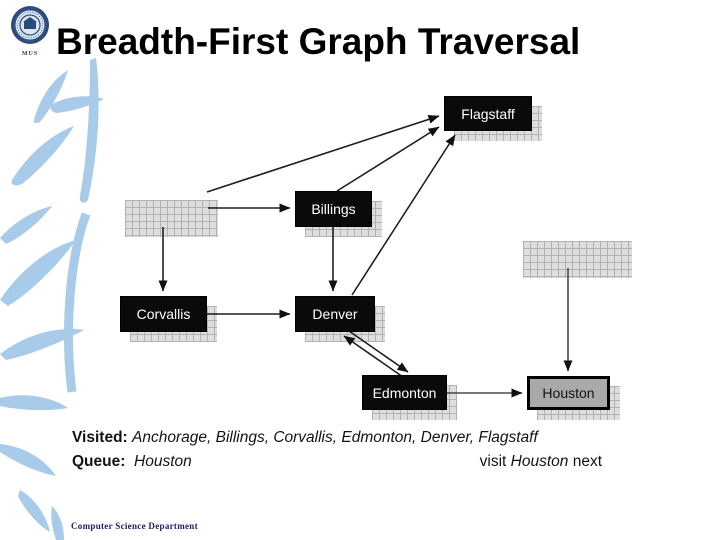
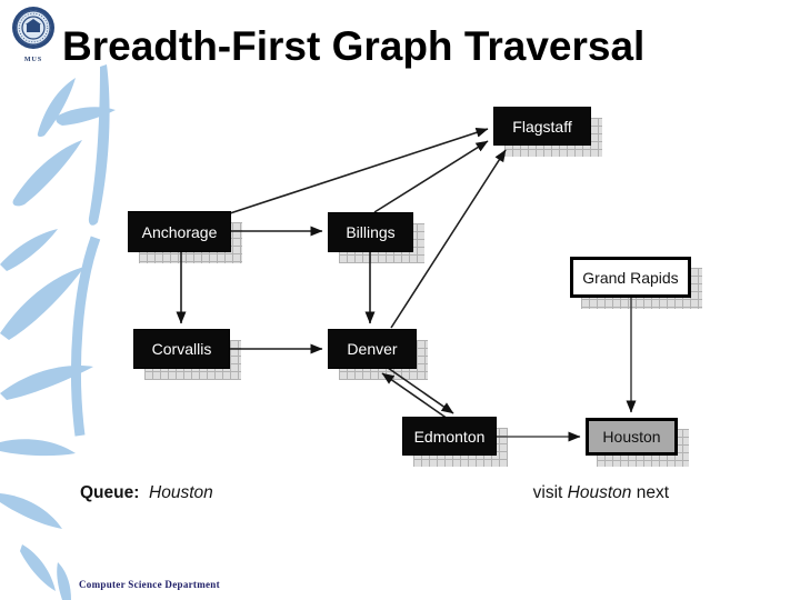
  Breadth-First Graph Traversal
  Flagstaff
+ Anchorage
  Billings
+ Grand Rapids
  Corvallis
  Denver
  Edmonton
  Houston
- Visited:
- Anchorage, Billings, Corvallis, Edmonton, Denver, Flagstaff
  Queue: Houston
  visit Houston next
  Computer Science Department
